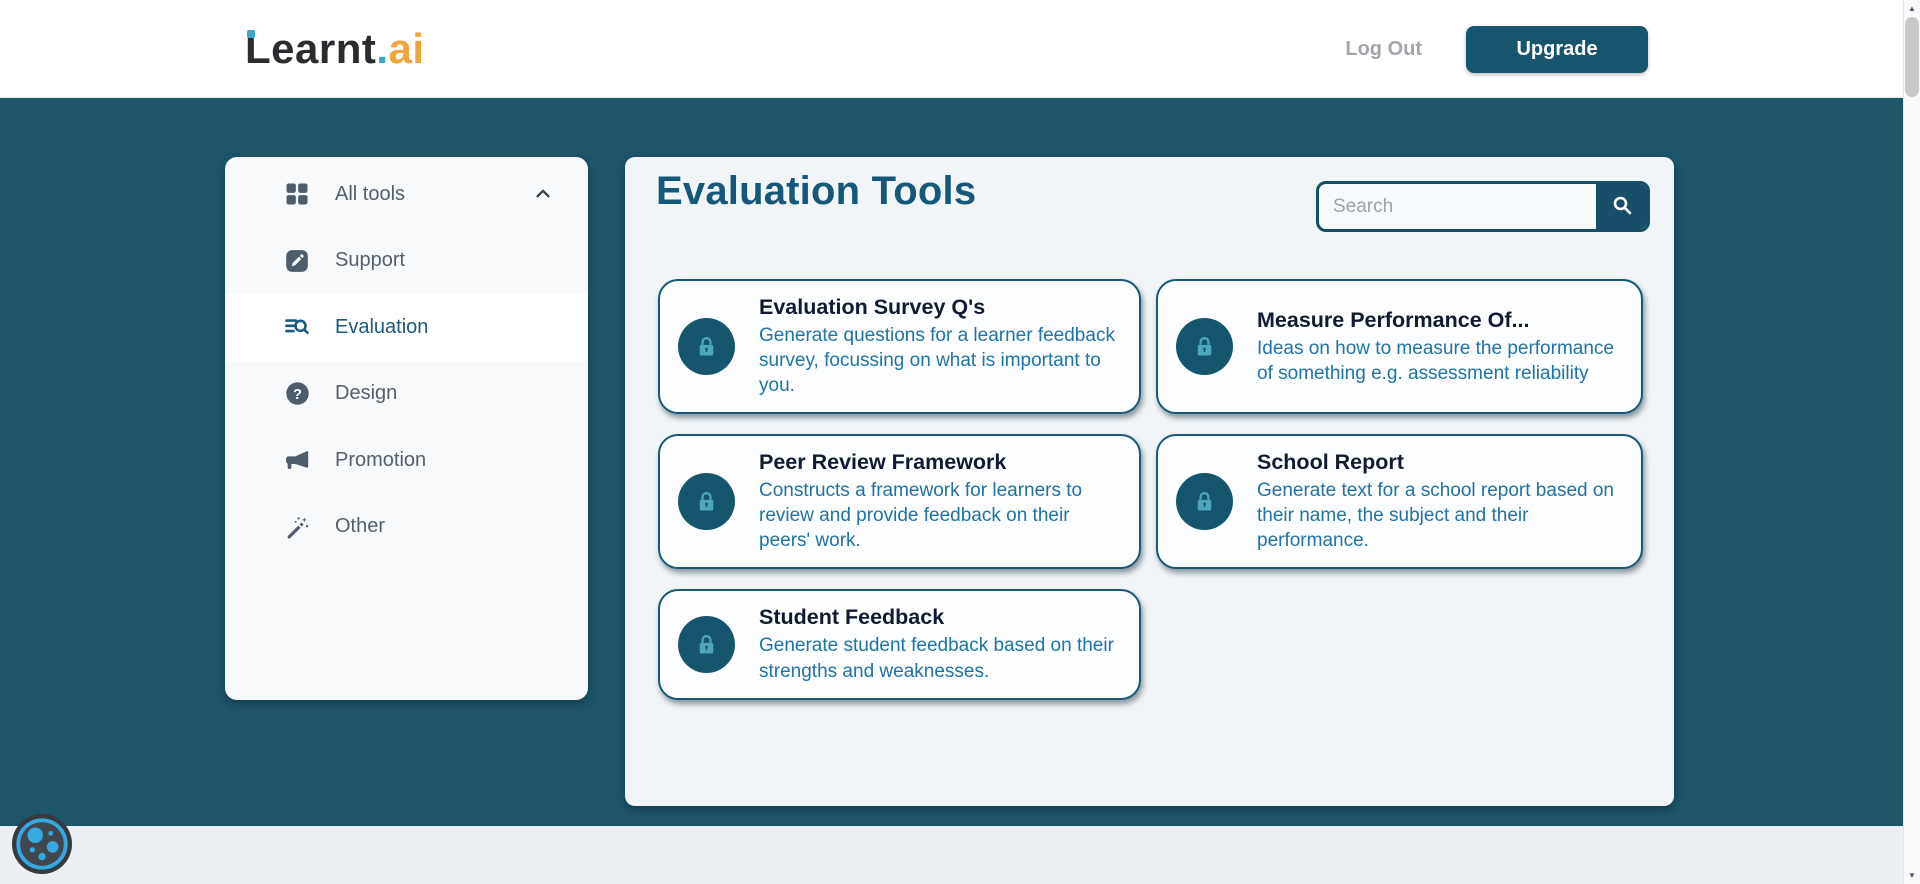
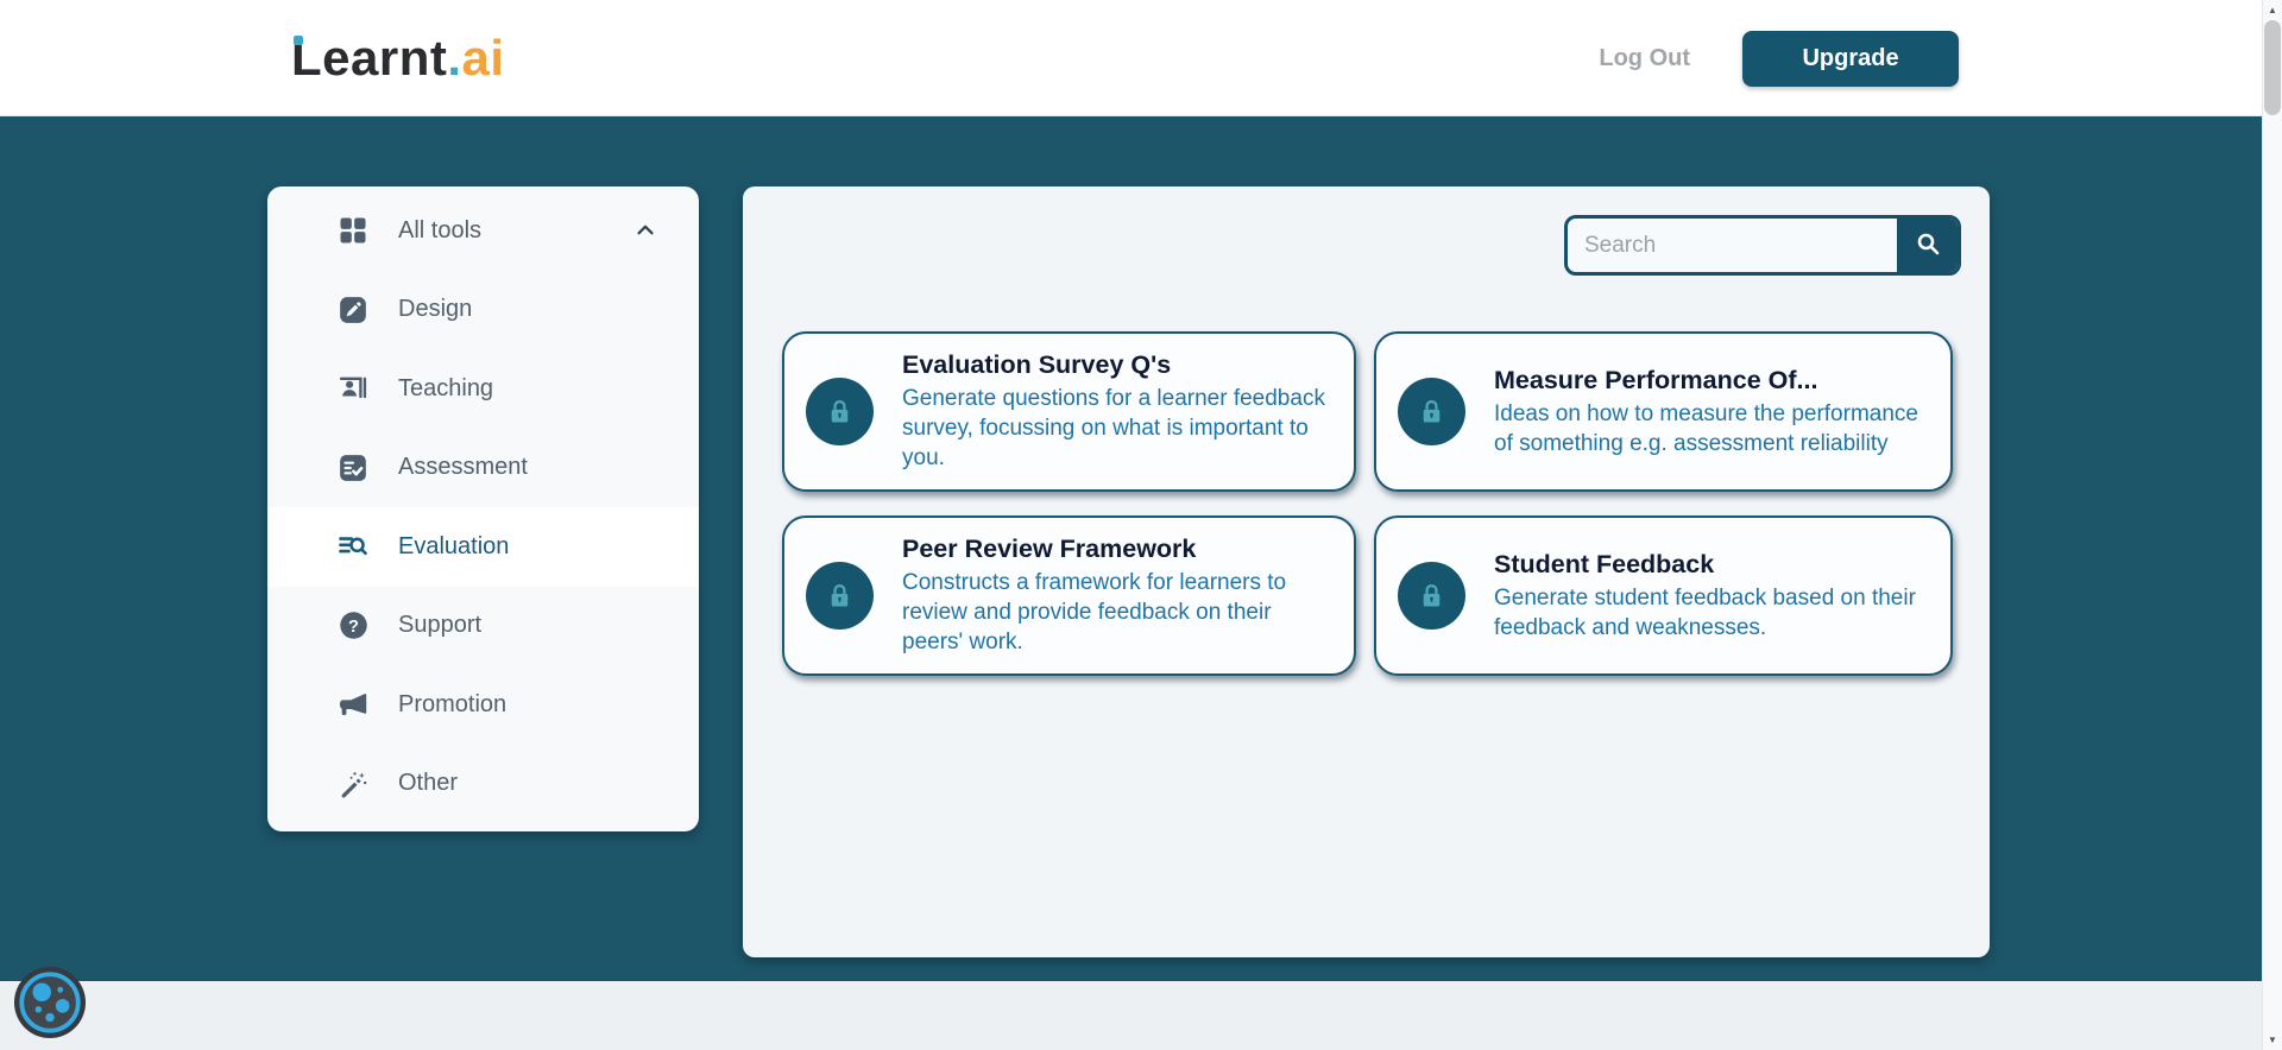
  Learnt
  .
  ai
  Log Out
  Upgrade
  All tools
- Support
+ Design
+ Teaching
+ Assessment
  Evaluation
  ?
- Design
+ Support
  Promotion
  Other
- Evaluation Tools
  Search
  Evaluation Survey Q's
  Generate questions for a learner feedback survey, focussing on what is important to you.
  Measure Performance Of...
  Ideas on how to measure the performance of something e.g. assessment reliability
  Peer Review Framework
  Constructs a framework for learners to review and provide feedback on their peers' work.
- School Report
- Generate text for a school report based on their name, the subject and their performance.
  Student Feedback
- Generate student feedback based on their strengths and weaknesses.
+ Generate student feedback based on their feedback and weaknesses.
  ▲
  ▼
